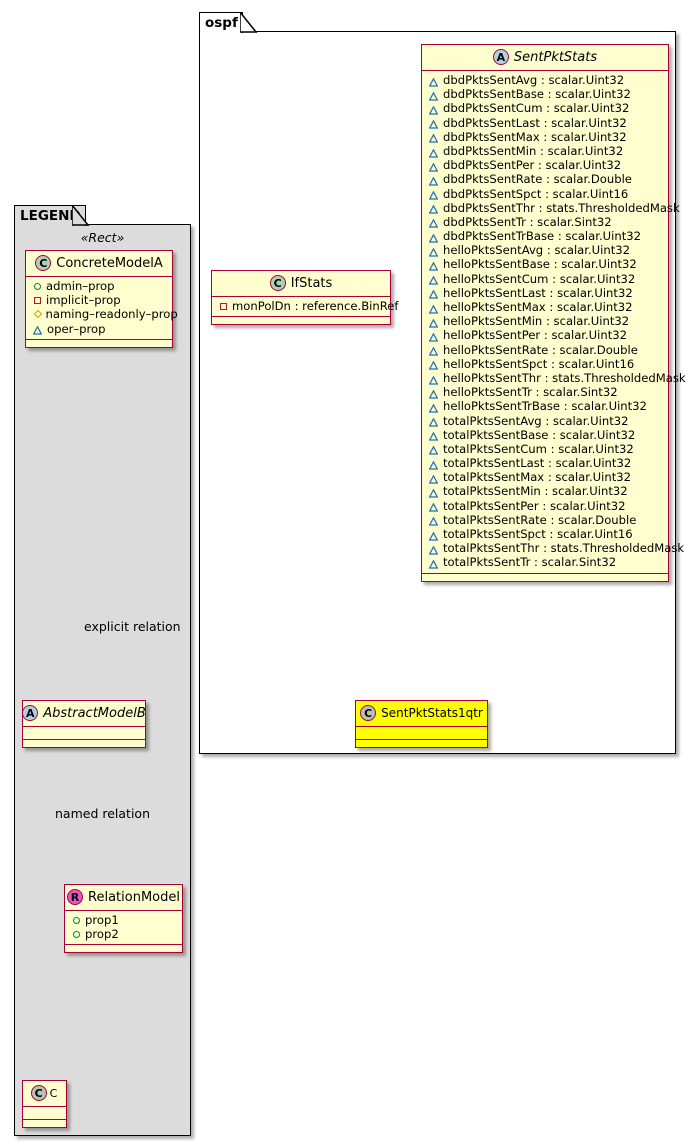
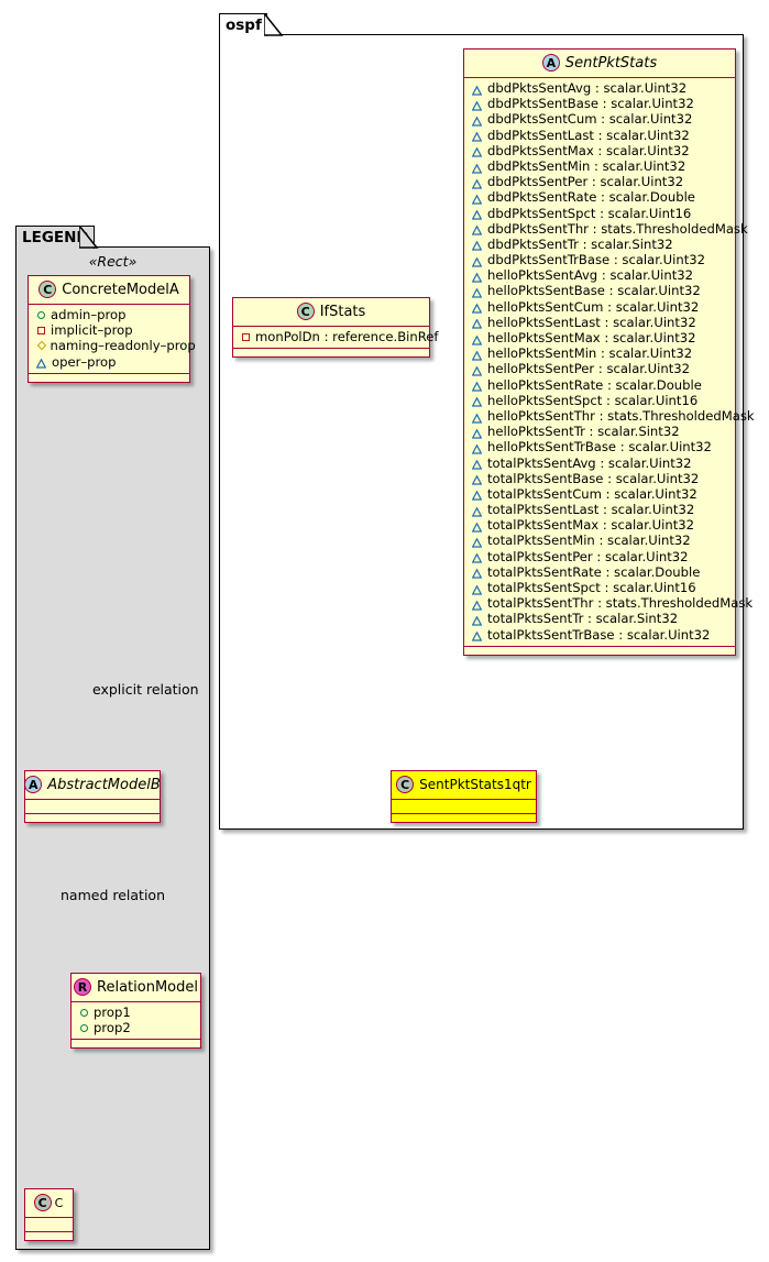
  ospf
  LEGEN
  «Rect»
  C
  ConcreteModelA
  admin–prop
  implicit–prop
  naming–readonly–prop
  oper–prop
  A
  AbstractModelB
  R
  RelationModel
  prop1
  prop2
  C
  C
  explicit relation
  named relation
  A
  SentPktStats
  dbdPktsSentAvg : scalar.Uint32
  dbdPktsSentBase : scalar.Uint32
  dbdPktsSentCum : scalar.Uint32
  dbdPktsSentLast : scalar.Uint32
  dbdPktsSentMax : scalar.Uint32
  dbdPktsSentMin : scalar.Uint32
  dbdPktsSentPer : scalar.Uint32
  dbdPktsSentRate : scalar.Double
  dbdPktsSentSpct : scalar.Uint16
  dbdPktsSentThr : stats.ThresholdedMask
  dbdPktsSentTr : scalar.Sint32
  dbdPktsSentTrBase : scalar.Uint32
  helloPktsSentAvg : scalar.Uint32
  helloPktsSentBase : scalar.Uint32
  helloPktsSentCum : scalar.Uint32
  helloPktsSentLast : scalar.Uint32
  helloPktsSentMax : scalar.Uint32
  helloPktsSentMin : scalar.Uint32
  helloPktsSentPer : scalar.Uint32
  helloPktsSentRate : scalar.Double
  helloPktsSentSpct : scalar.Uint16
  helloPktsSentThr : stats.ThresholdedMask
  helloPktsSentTr : scalar.Sint32
  helloPktsSentTrBase : scalar.Uint32
  totalPktsSentAvg : scalar.Uint32
  totalPktsSentBase : scalar.Uint32
  totalPktsSentCum : scalar.Uint32
  totalPktsSentLast : scalar.Uint32
  totalPktsSentMax : scalar.Uint32
  totalPktsSentMin : scalar.Uint32
  totalPktsSentPer : scalar.Uint32
  totalPktsSentRate : scalar.Double
  totalPktsSentSpct : scalar.Uint16
  totalPktsSentThr : stats.ThresholdedMask
  totalPktsSentTr : scalar.Sint32
+ totalPktsSentTrBase : scalar.Uint32
  C
  IfStats
  monPolDn : reference.BinRef
  C
  SentPktStats1qtr
